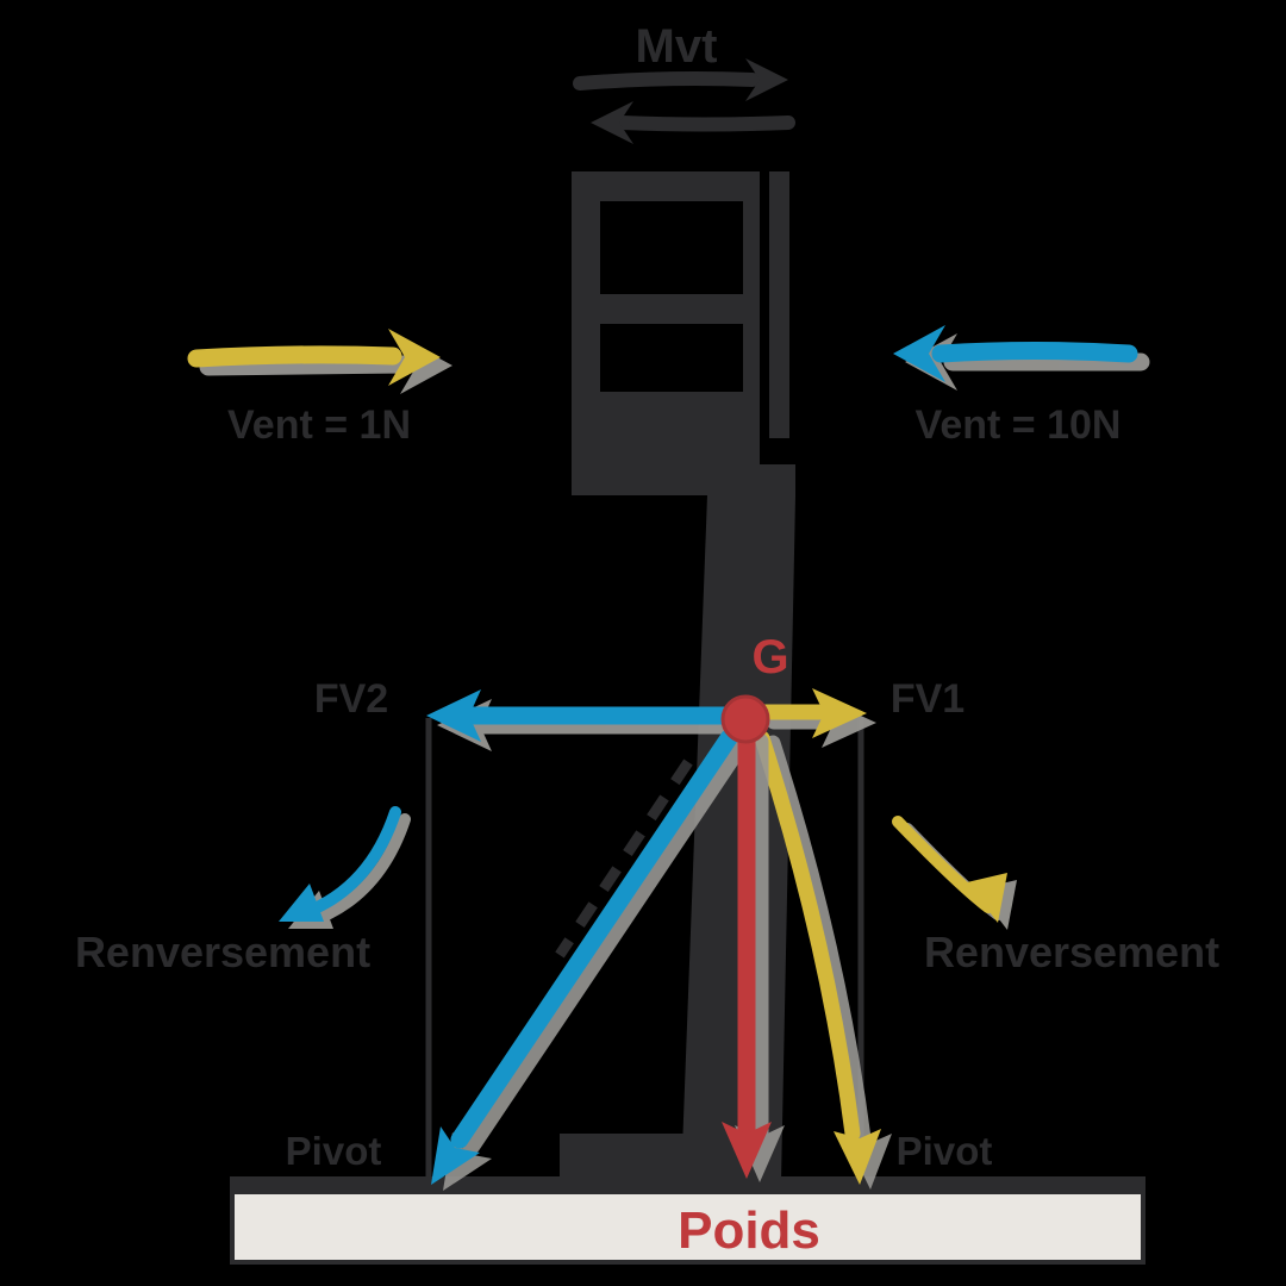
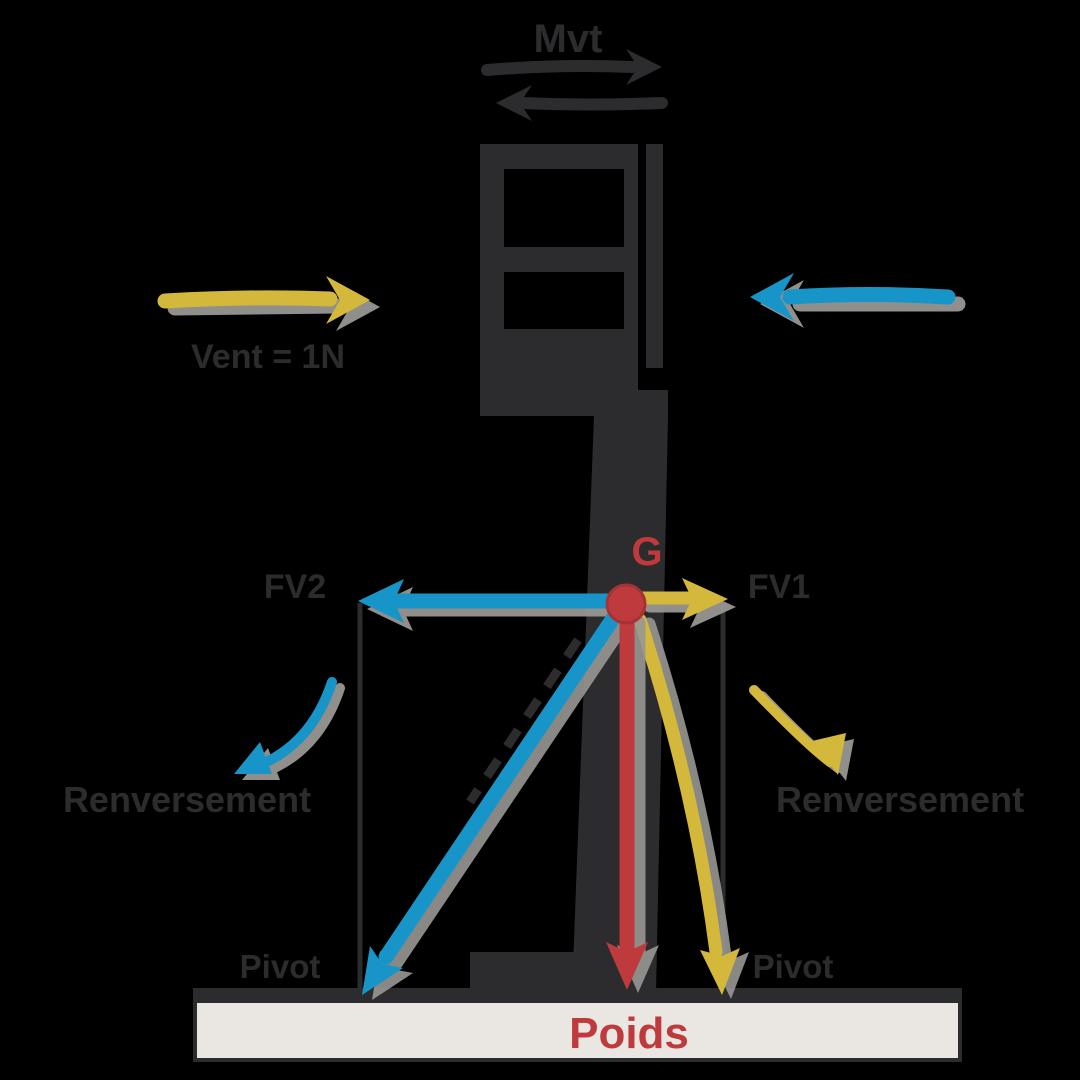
  Mvt
  Vent = 1N
- Vent = 10N
  G
  FV2
  FV1
  Renversement
  Renversement
  Pivot
  Pivot
  Poids
